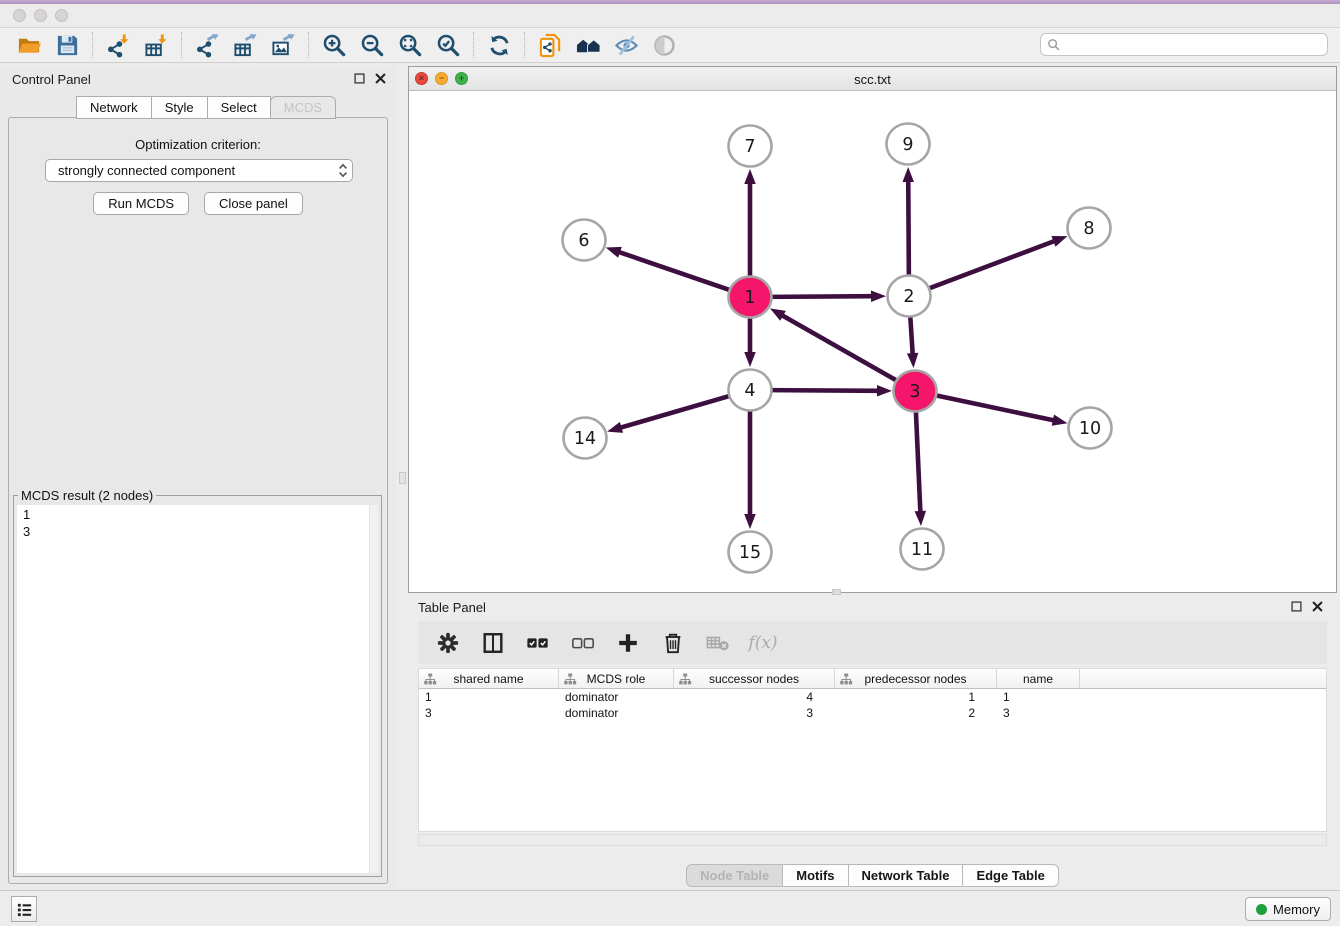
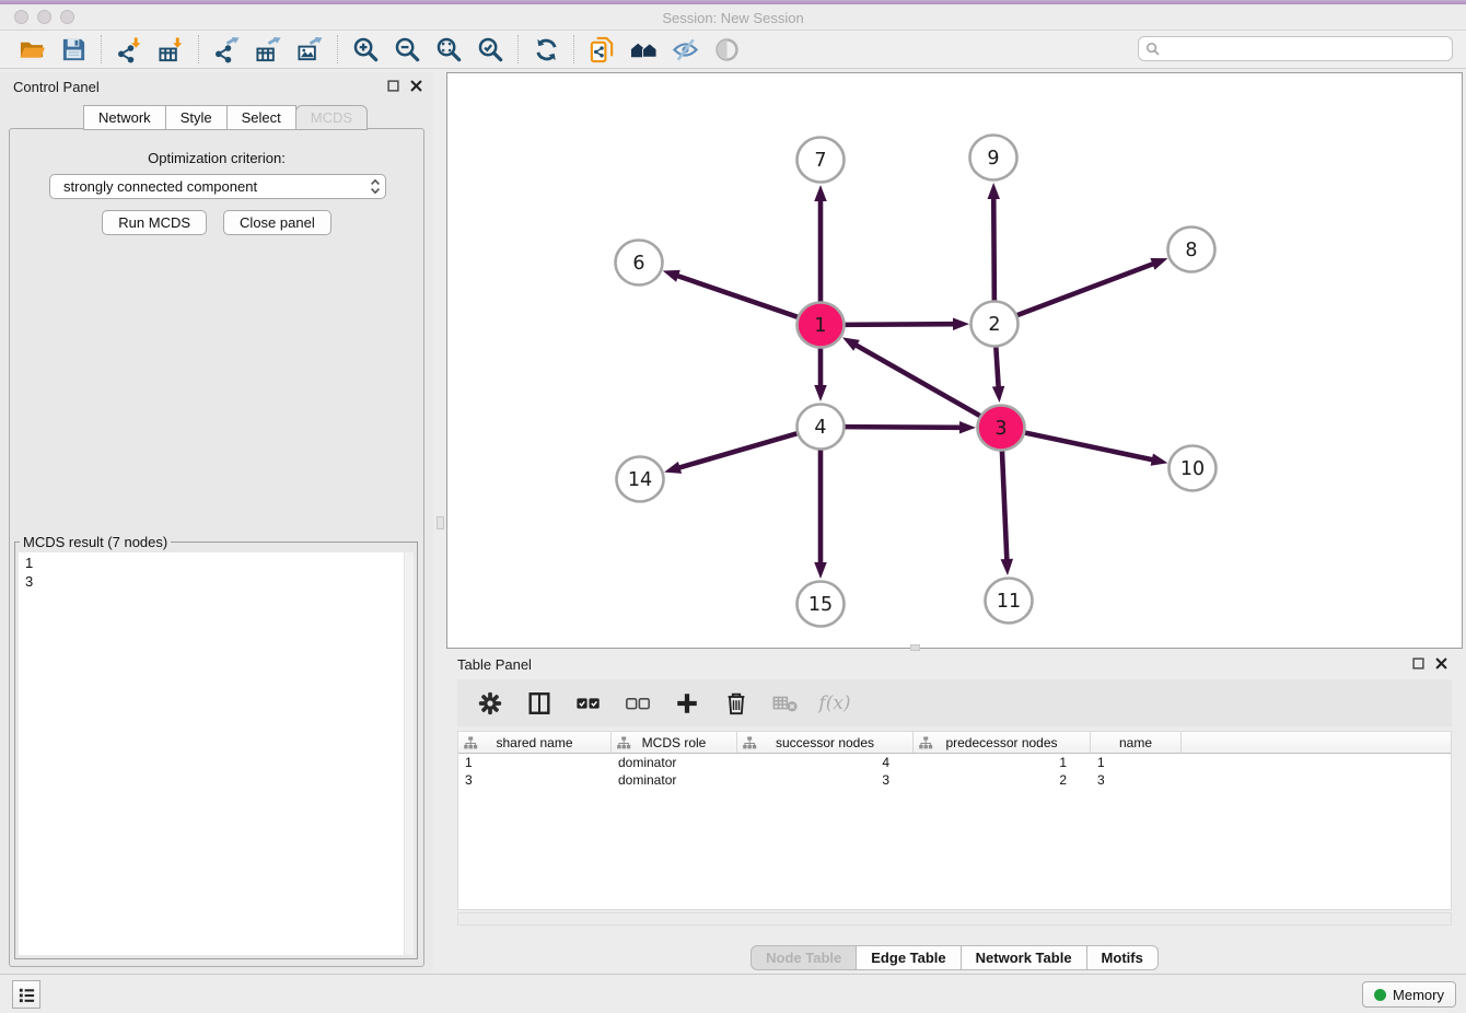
+ Session: New Session
  Control Panel
  Network
  Style
  Select
  MCDS
  Optimization criterion:
  strongly connected component
  Run MCDS
  Close panel
- MCDS result (2 nodes)
+ MCDS result (7 nodes)
  1
  3
- ×
- −
- +
- scc.txt
  7
  9
  6
  8
  1
  2
  4
  3
  14
  10
  15
  11
  Table Panel
  f(x)
  shared name
  MCDS role
  successor nodes
  predecessor nodes
  name
  1
  dominator
  4
  1
  1
  3
  dominator
  3
  2
  3
  Node Table
- Motifs
+ Edge Table
  Network Table
- Edge Table
+ Motifs
  Memory
